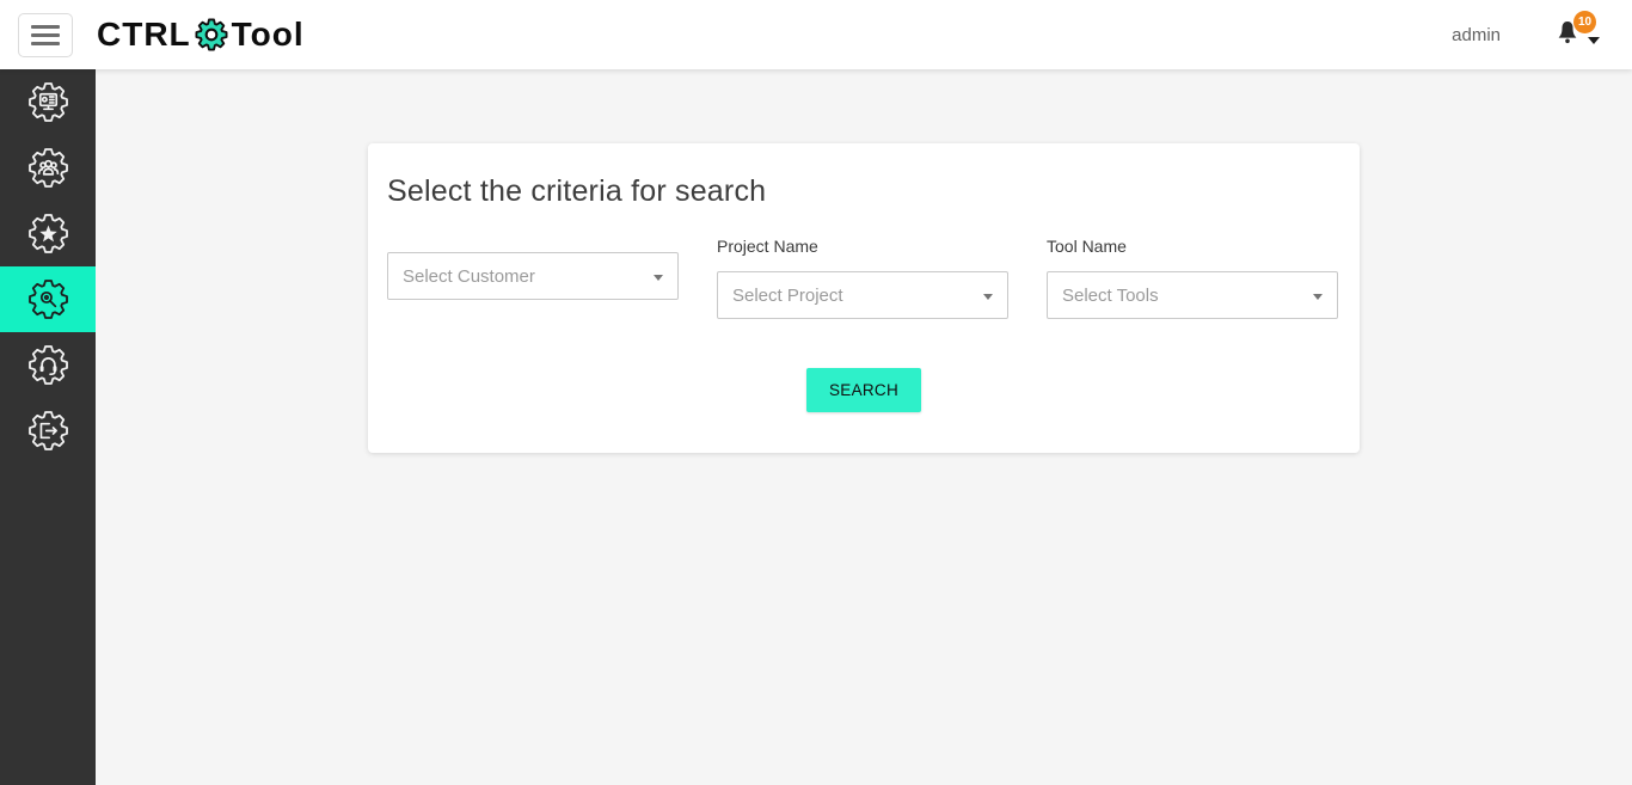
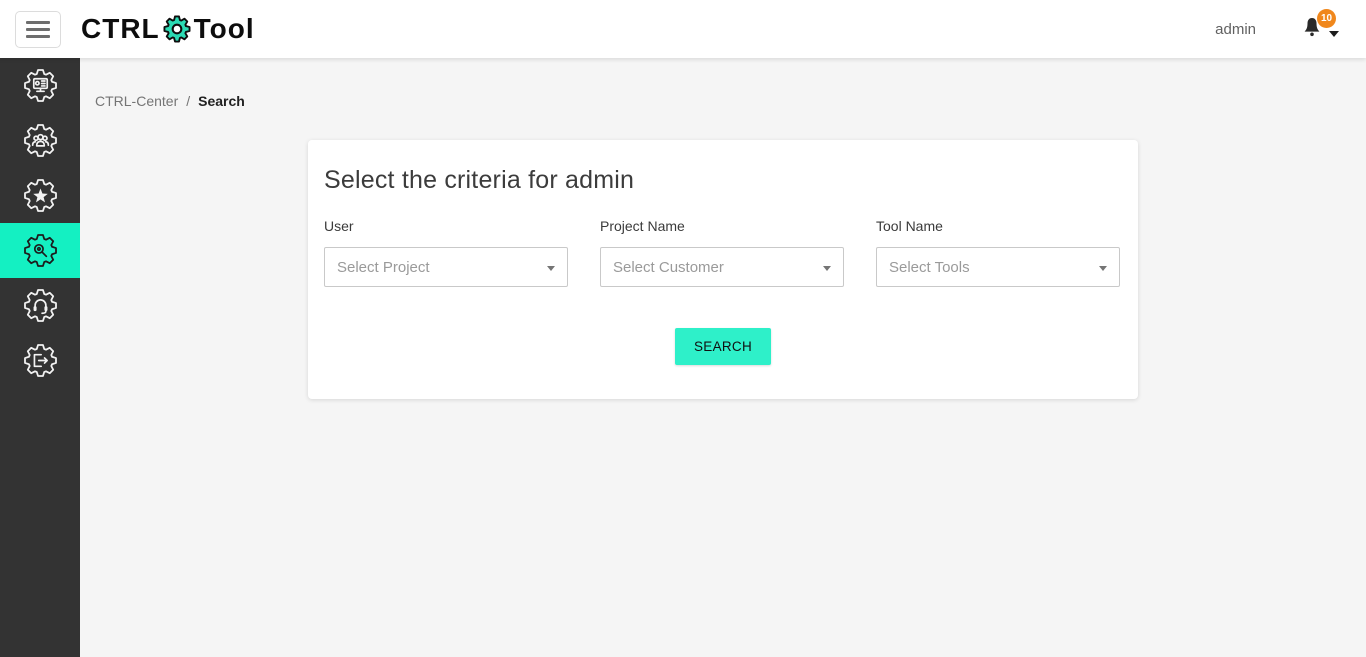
  CTRL
  Tool
  admin
  10
+ CTRL-Center
+ /
+ Search
- Select the criteria for search
+ Select the criteria for admin
+ User
- Select Customer
+ Select Project
  Project Name
- Select Project
+ Select Customer
  Tool Name
  Select Tools
  SEARCH
